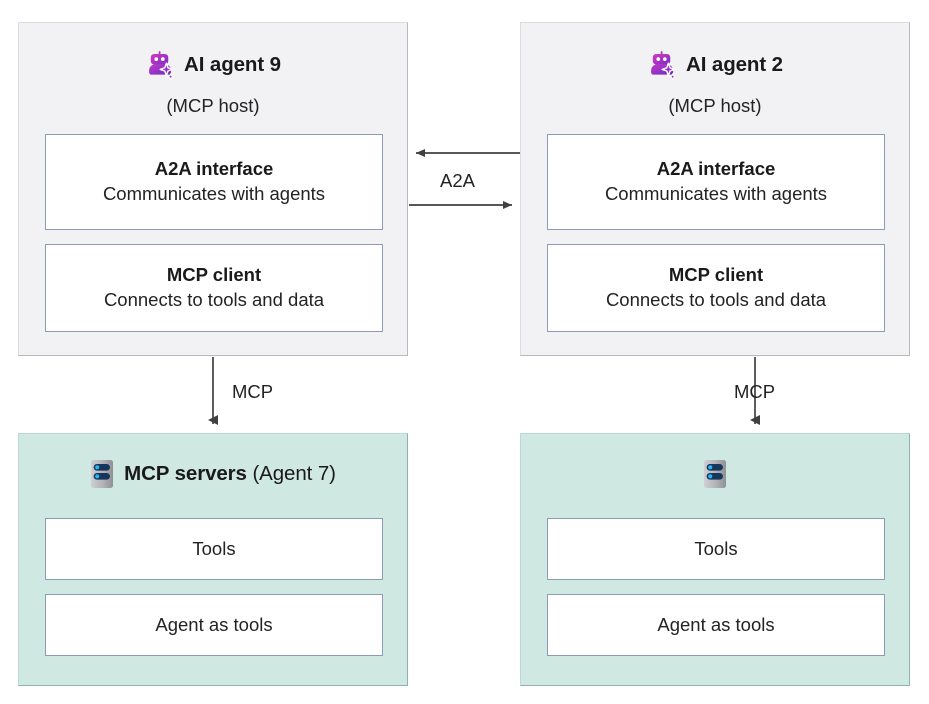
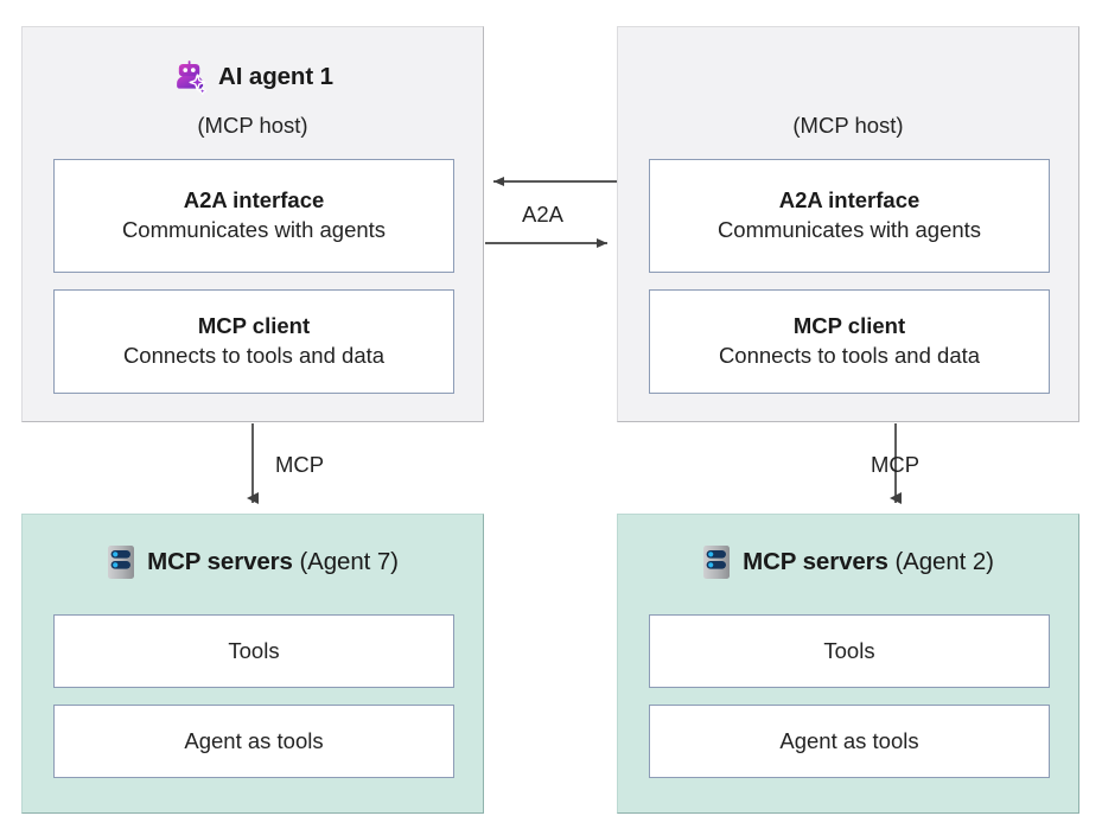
  A2A
  MCP
  MCP
- AI agent 9
+ AI agent 1
  (MCP host)
  A2A interface
  Communicates with agents
  MCP client
  Connects to tools and data
- AI agent 2
  (MCP host)
  A2A interface
  Communicates with agents
  MCP client
  Connects to tools and data
  MCP servers (Agent 7)
  Tools
  Agent as tools
+ MCP servers (Agent 2)
  Tools
  Agent as tools
